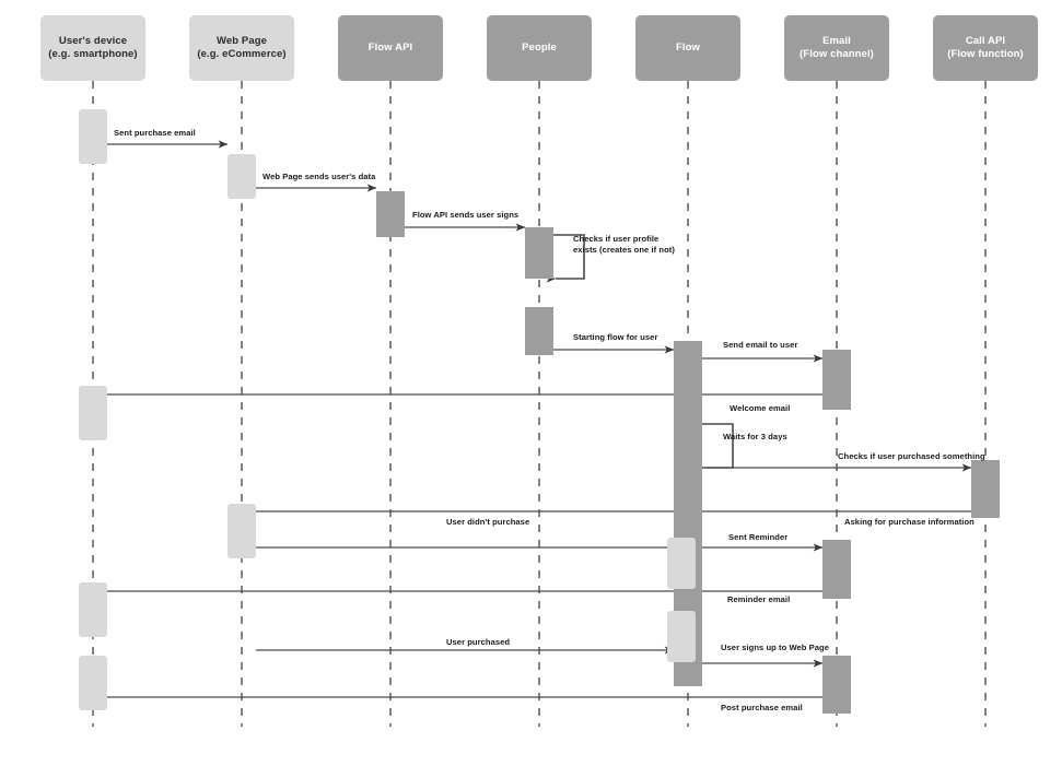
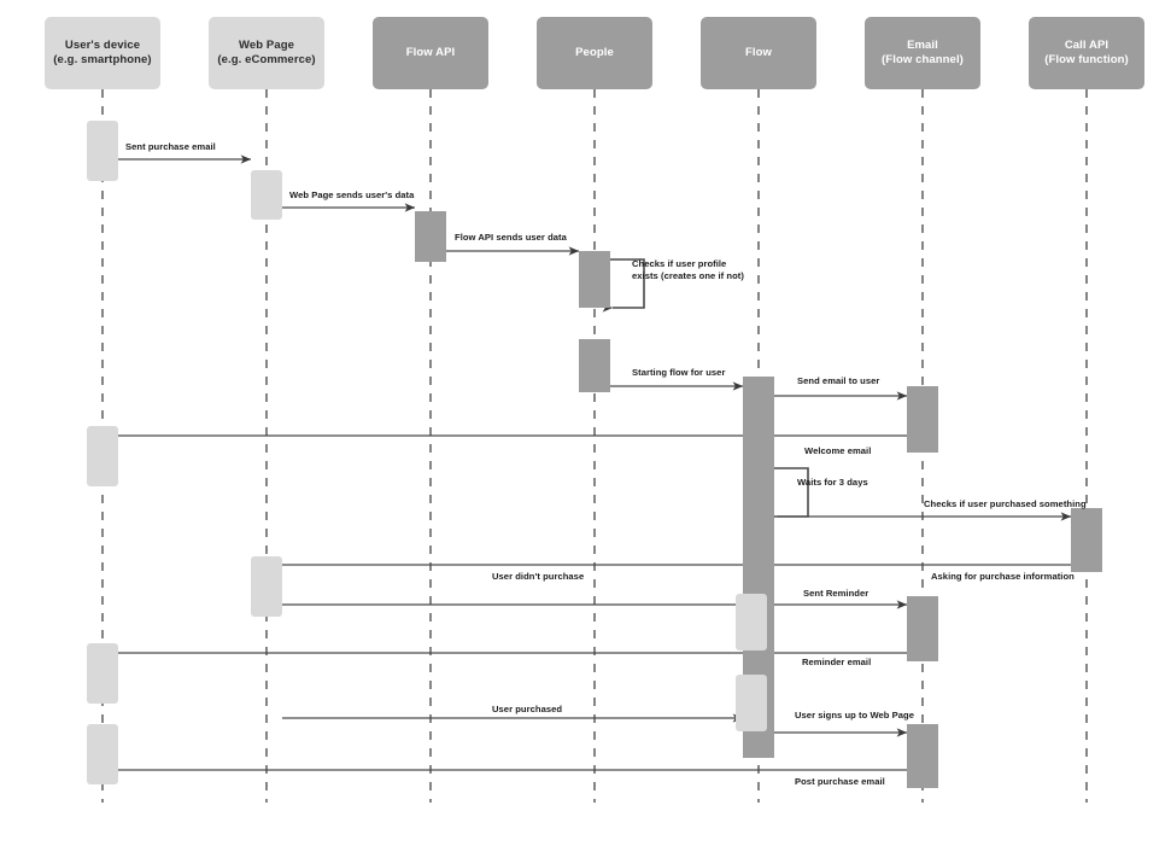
  User's device
  (e.g. smartphone)
  Web Page
  (e.g. eCommerce)
  Flow API
  People
  Flow
  Email
  (Flow channel)
  Call API
  (Flow function)
  Sent purchase email
  Web Page sends user's data
- Flow API sends user signs
+ Flow API sends user data
  Checks if user profile
  exists (creates one if not)
  Starting flow for user
  Send email to user
  Welcome email
  Waits for 3 days
  Checks if user purchased something
  Asking for purchase information
  User didn't purchase
  Sent Reminder
  Reminder email
  User purchased
  User signs up to Web Page
  Post purchase email
